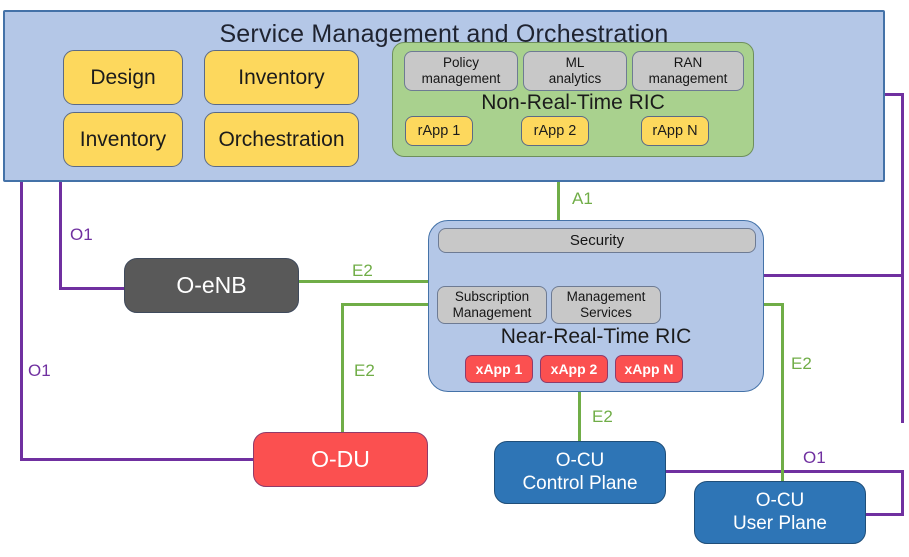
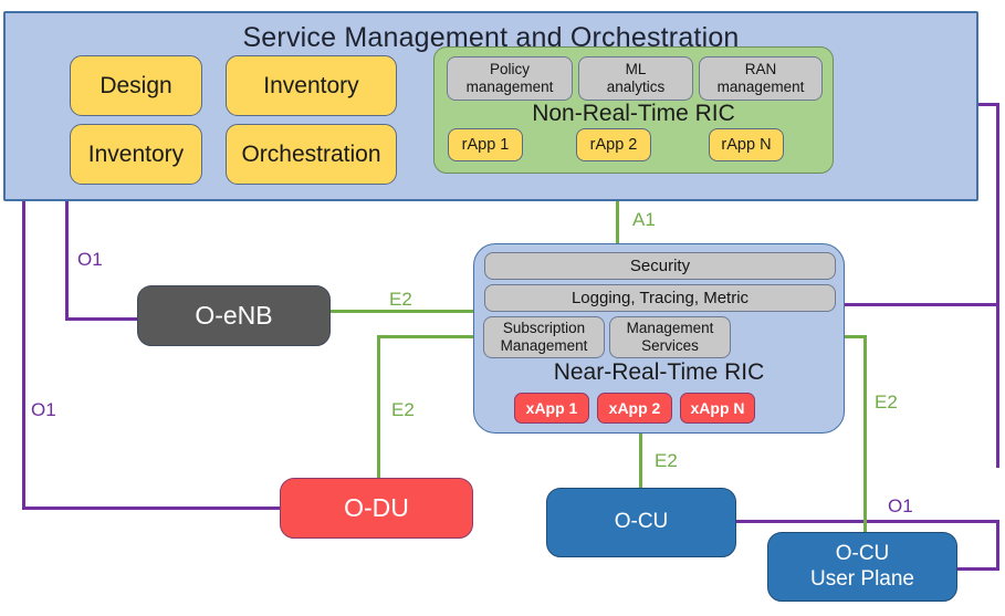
  Service Management and Orchestration
  Design
  Inventory
  Inventory
  Orchestration
  Non-Real-Time RIC
  Policy
  management
  ML
  analytics
  RAN
  management
  rApp 1
  rApp 2
  rApp N
  Near-Real-Time RIC
  Security
+ Logging, Tracing, Metric
  Subscription
  Management
  Management
  Services
  xApp 1
  xApp 2
  xApp N
  O-eNB
  O-DU
  O-CU
- Control Plane
  O-CU
  User Plane
  A1
  O1
  O1
  O1
  E2
  E2
  E2
  E2
